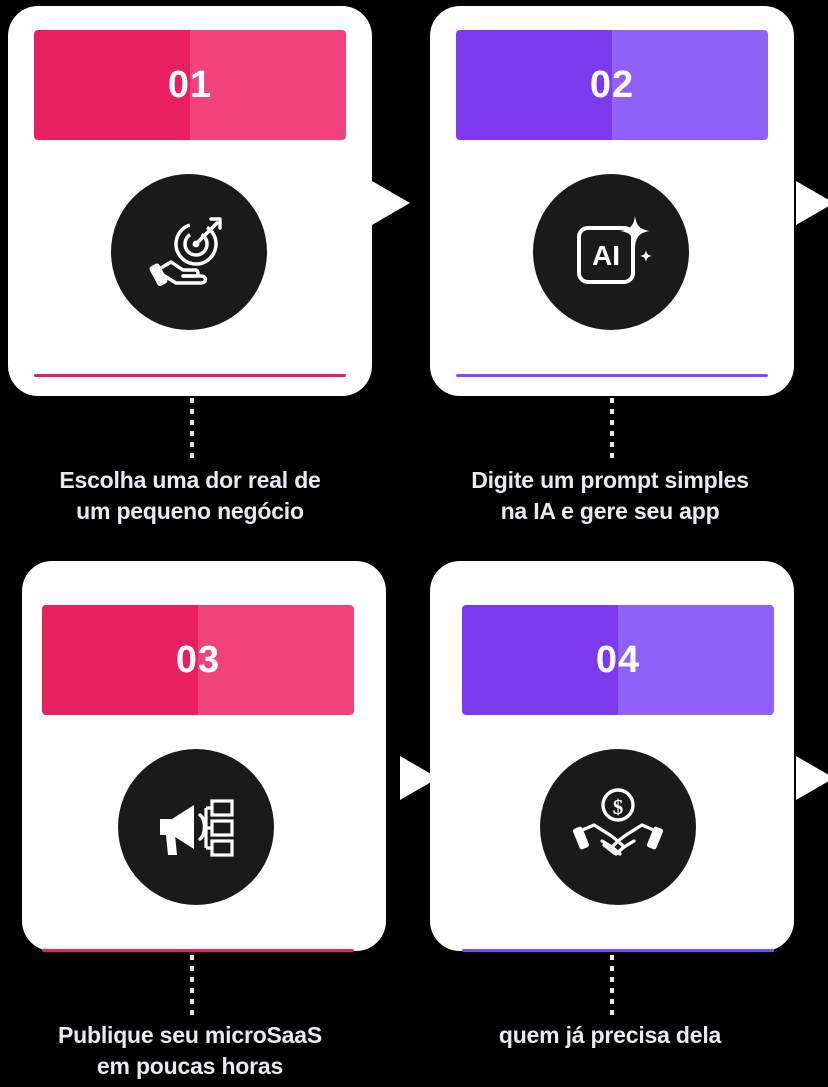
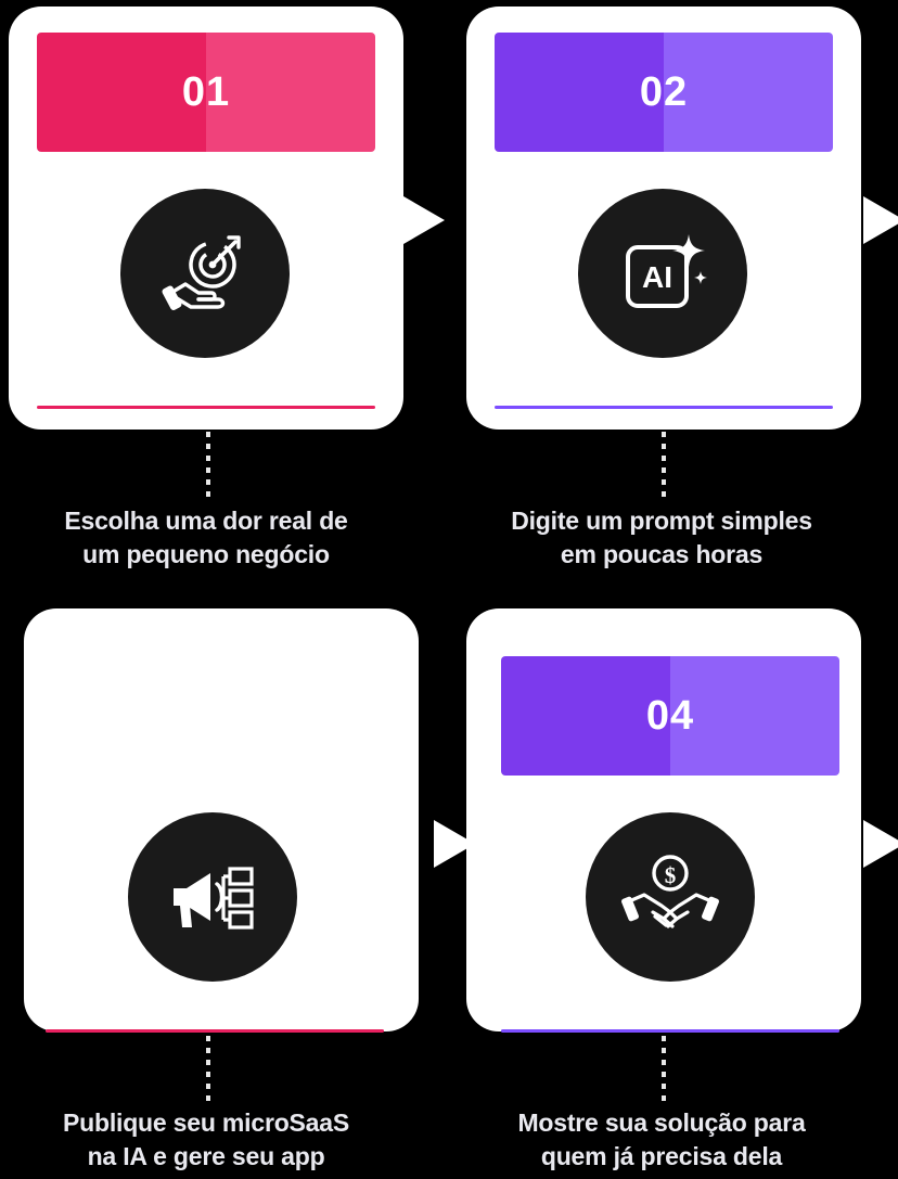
  01
  Escolha uma dor real de
  um pequeno negócio
  02
  AI
  Digite um prompt simples
- na IA e gere seu app
+ em poucas horas
- 03
  Publique seu microSaaS
- em poucas horas
+ na IA e gere seu app
  04
  $
+ Mostre sua solução para
  quem já precisa dela
